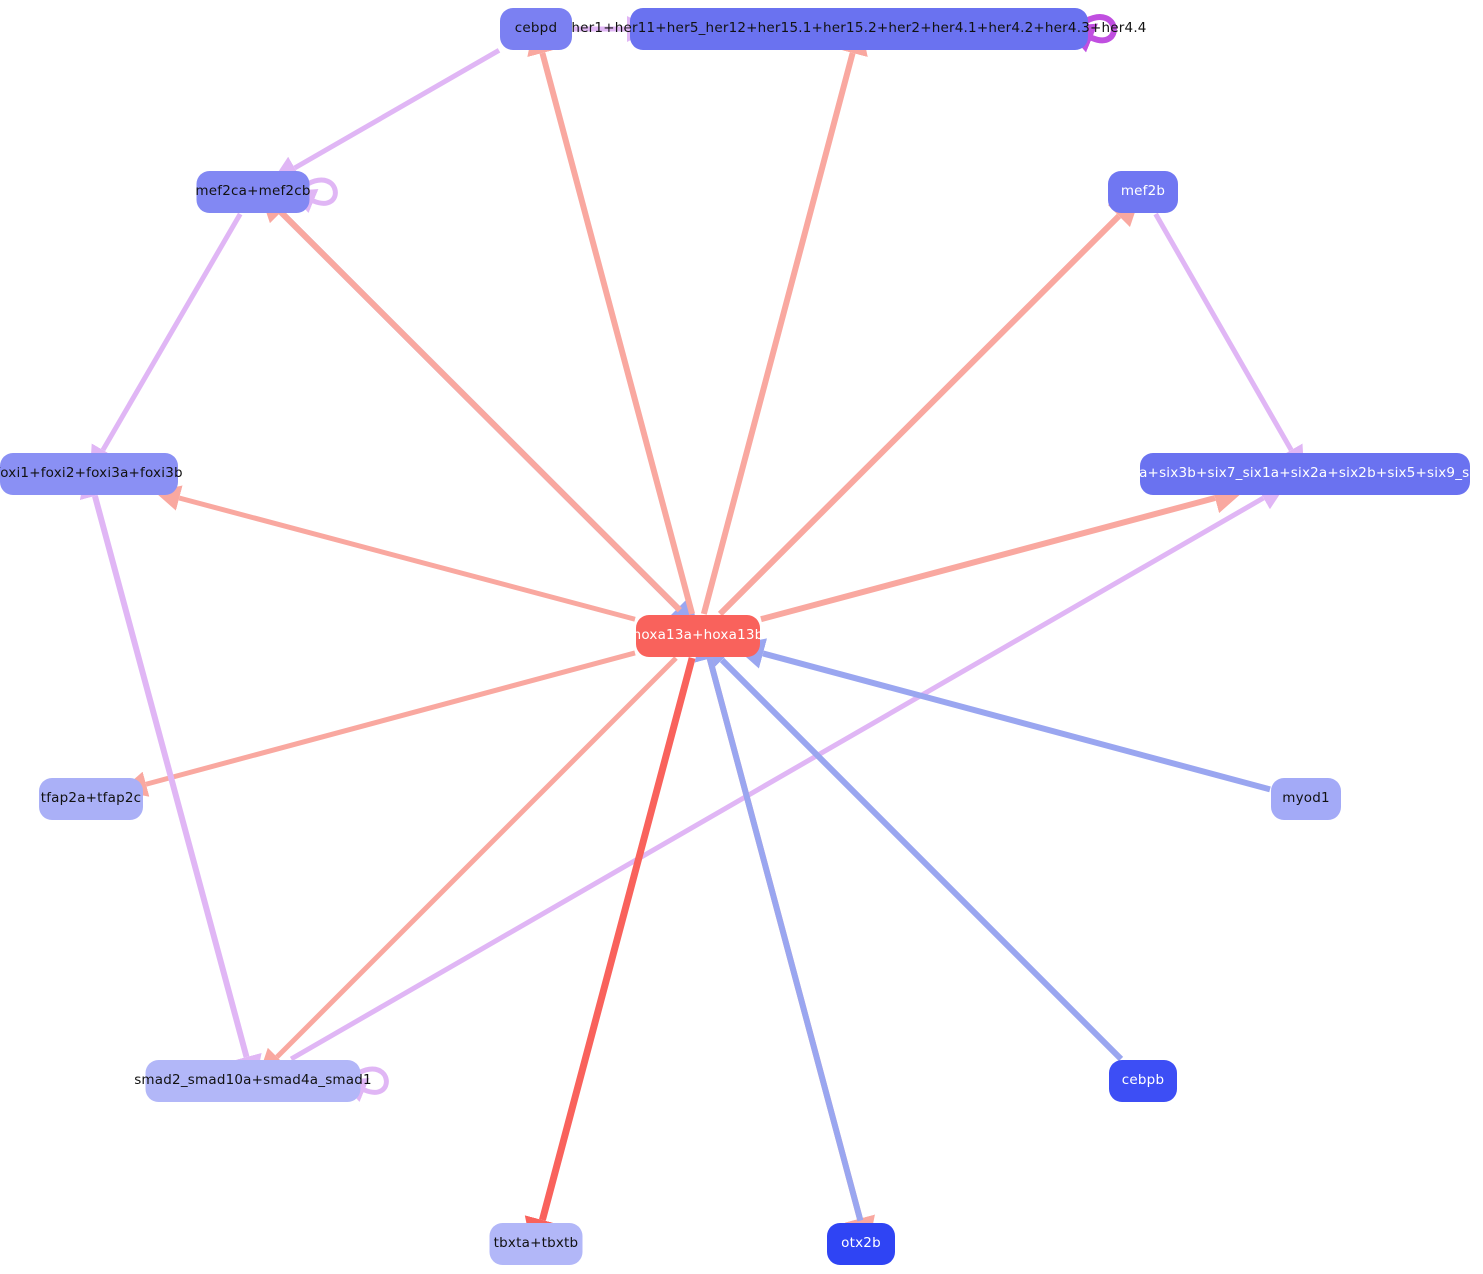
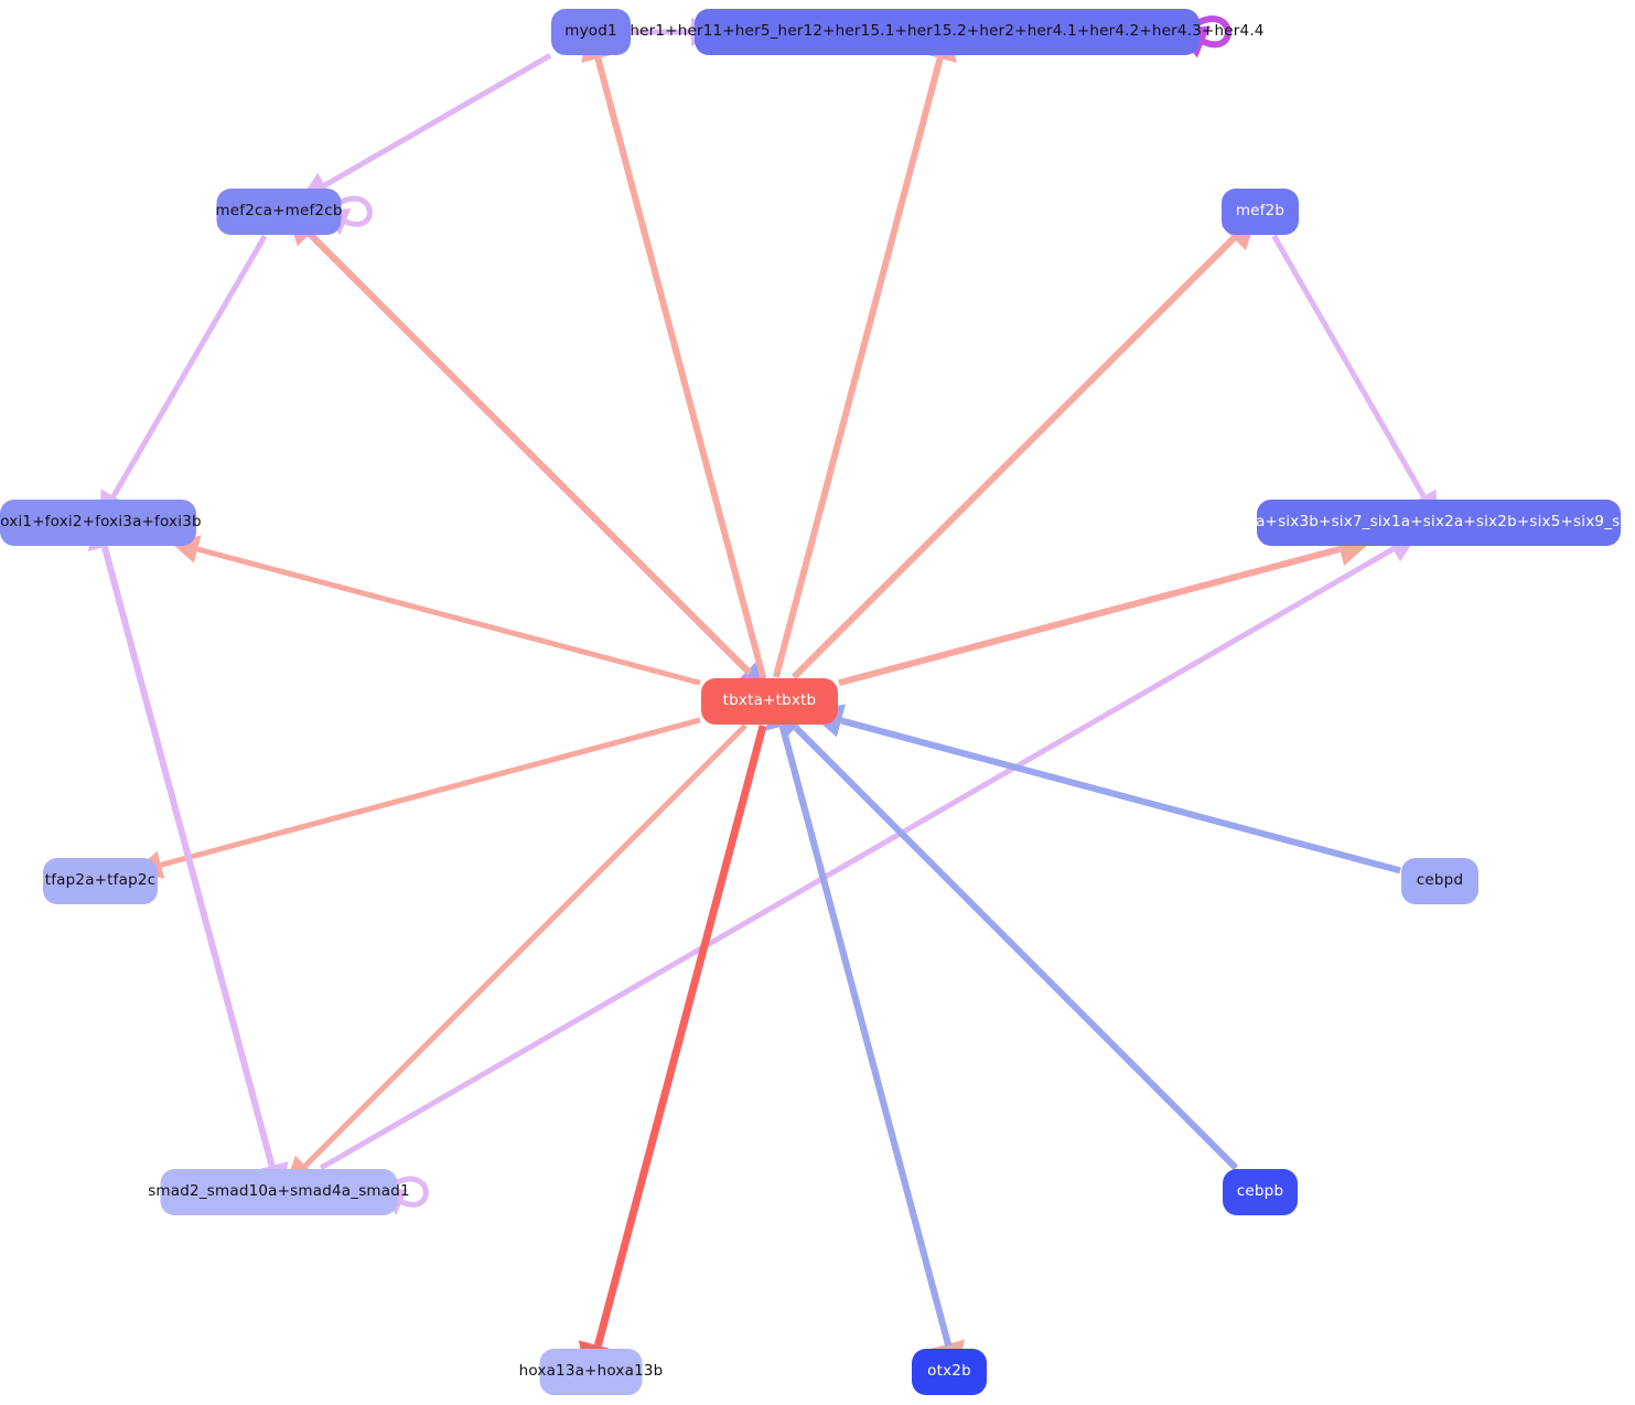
- cebpd
+ myod1
  her1+her11+her5_her12+her15.1+her15.2+her2+her4.1+her4.2+her4.3+her4.4
  mef2ca+mef2cb
  mef2b
  oxi1+foxi2+foxi3a+foxi3b
  six3a+six3b+six7_six1a+six2a+six2b+six5+six9_six
- hoxa13a+hoxa13b
+ tbxta+tbxtb
  tfap2a+tfap2c
- myod1
+ cebpd
  smad2_smad10a+smad4a_smad1
  cebpb
- tbxta+tbxtb
+ hoxa13a+hoxa13b
  otx2b
